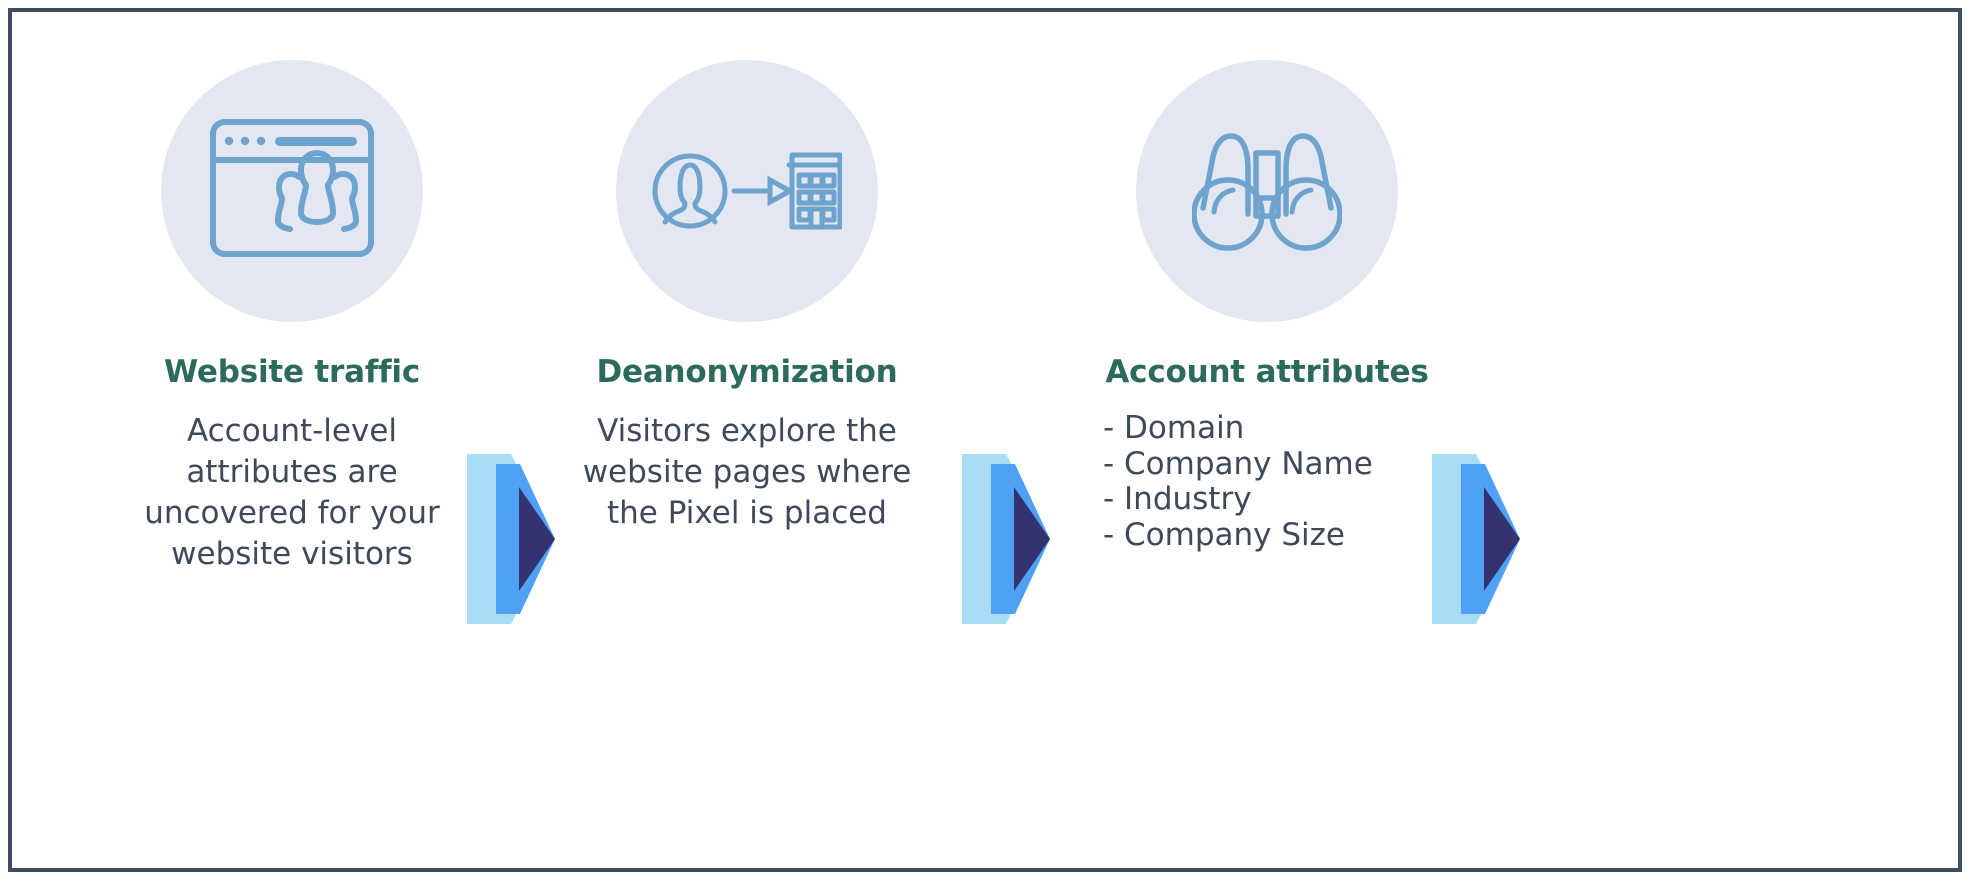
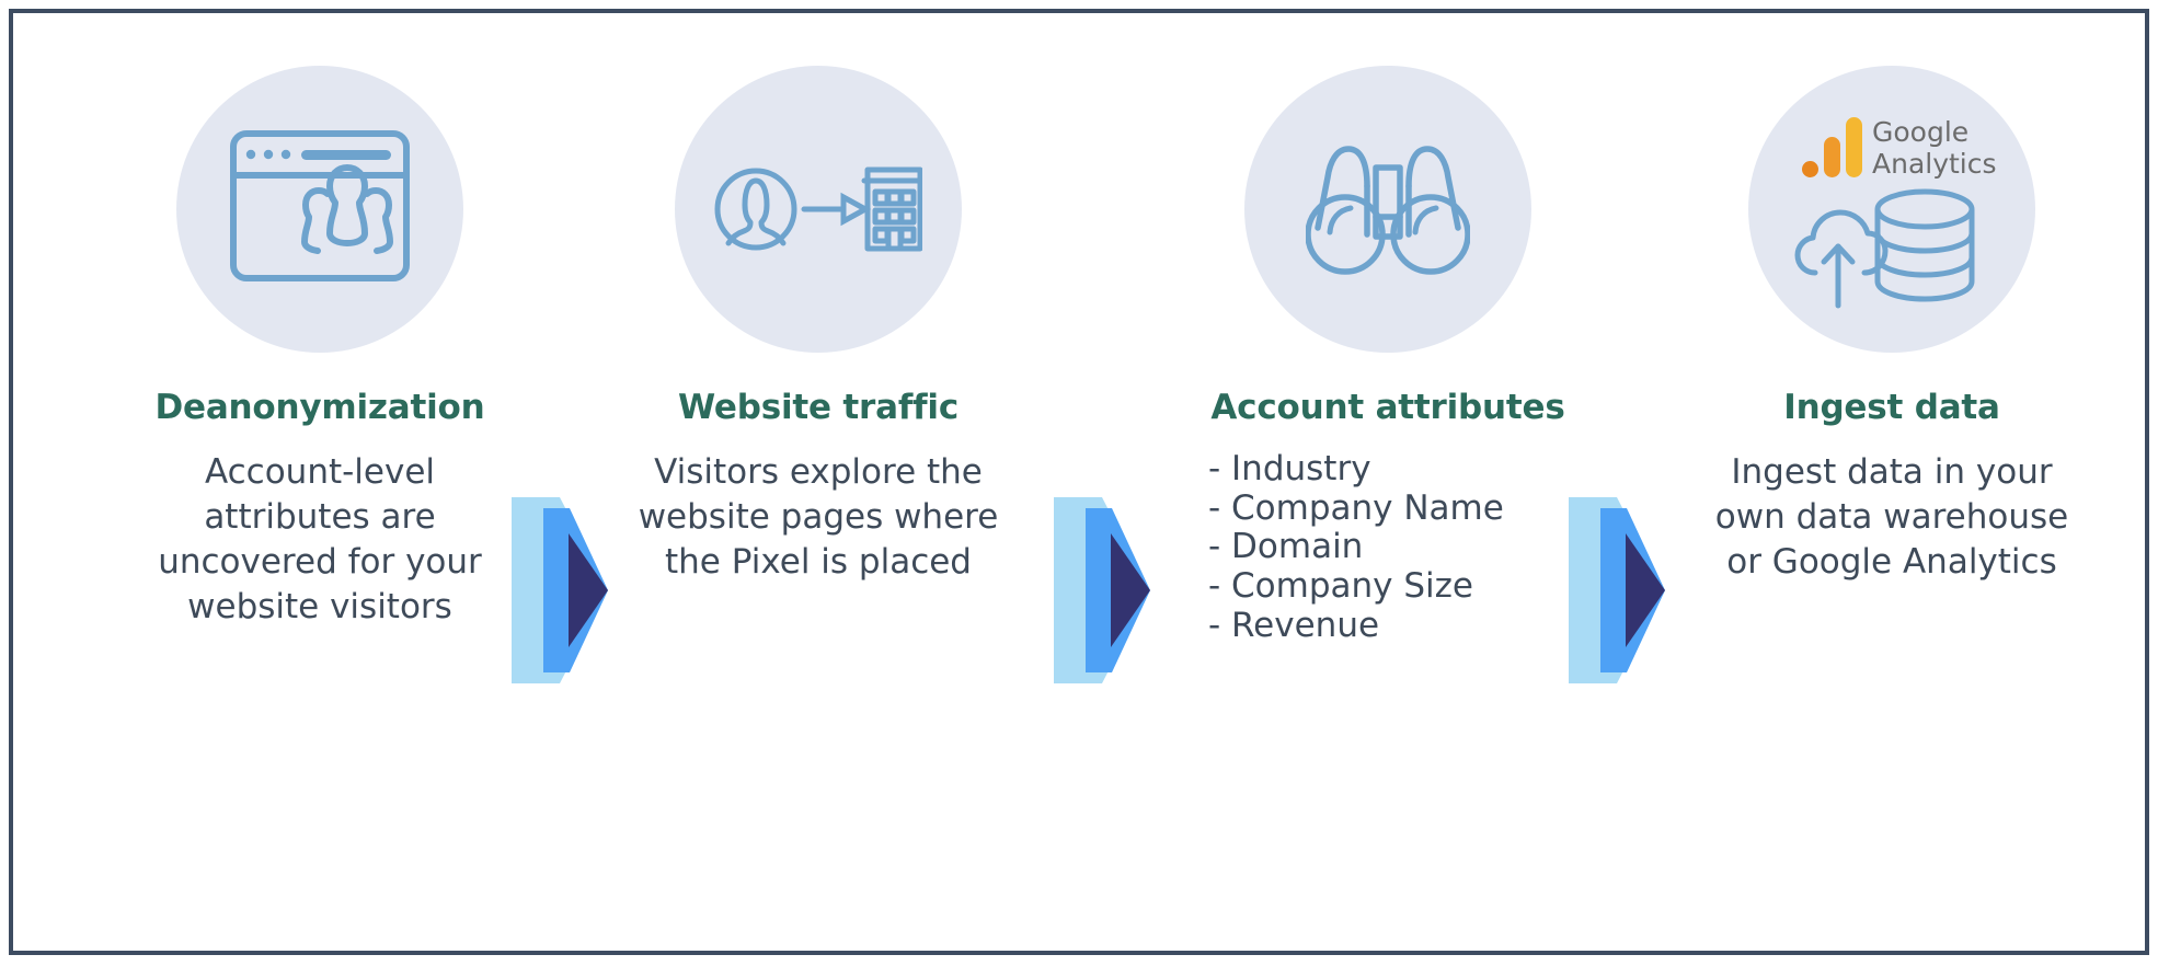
- Website traffic
+ Deanonymization
  Account-level attributes are uncovered for your website visitors
- Deanonymization
+ Website traffic
  Visitors explore the website pages where the Pixel is placed
  Account attributes
- - Domain
+ - Industry
  - Company Name
- - Industry
+ - Domain
  - Company Size
+ - Revenue
+ Google
+ Analytics
+ Ingest data
+ Ingest data in your own data warehouse or Google Analytics
